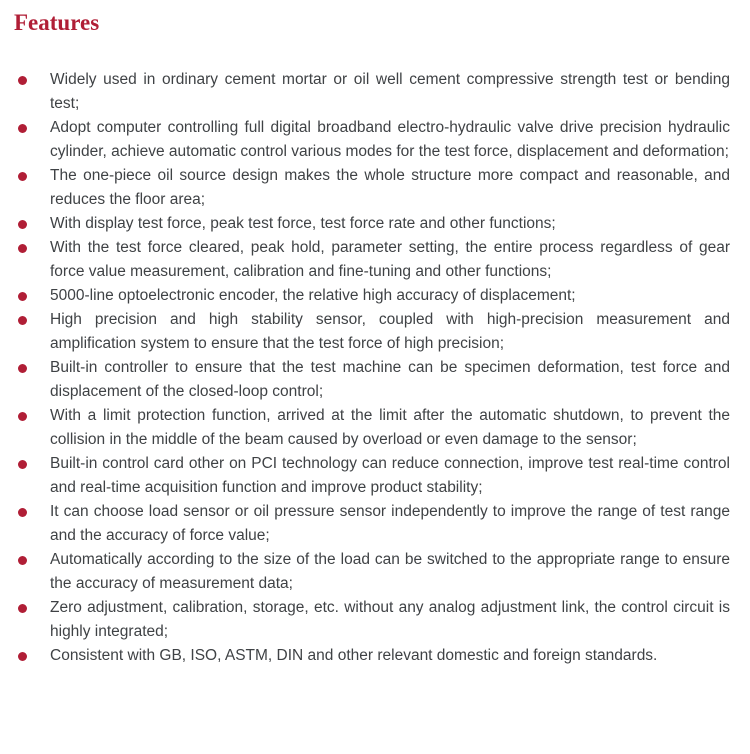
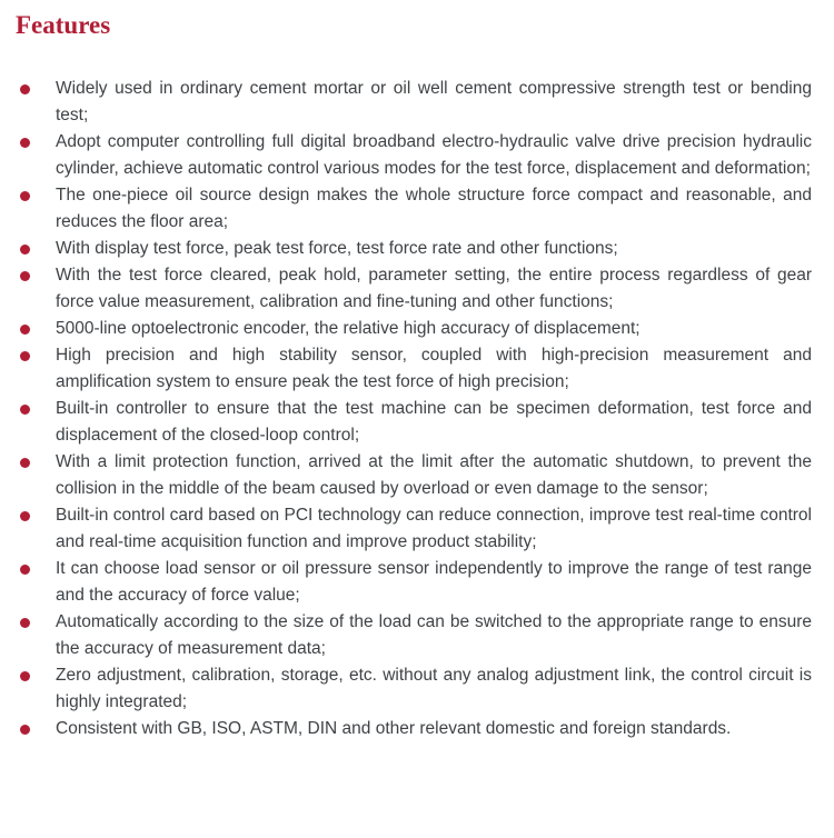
  Features
  Widely used in ordinary cement mortar or oil well cement compressive strength test or bending test;
  Adopt computer controlling full digital broadband electro-hydraulic valve drive precision hydraulic cylinder, achieve automatic control various modes for the test force, displacement and deformation;
- The one-piece oil source design makes the whole structure more compact and reasonable, and reduces the floor area;
+ The one-piece oil source design makes the whole structure force compact and reasonable, and reduces the floor area;
  With display test force, peak test force, test force rate and other functions;
  With the test force cleared, peak hold, parameter setting, the entire process regardless of gear force value measurement, calibration and fine-tuning and other functions;
  5000-line optoelectronic encoder, the relative high accuracy of displacement;
- High precision and high stability sensor, coupled with high-precision measurement and amplification system to ensure that the test force of high precision;
+ High precision and high stability sensor, coupled with high-precision measurement and amplification system to ensure peak the test force of high precision;
  Built-in controller to ensure that the test machine can be specimen deformation, test force and displacement of the closed-loop control;
  With a limit protection function, arrived at the limit after the automatic shutdown, to prevent the collision in the middle of the beam caused by overload or even damage to the sensor;
- Built-in control card other on PCI technology can reduce connection, improve test real-time control and real-time acquisition function and improve product stability;
+ Built-in control card based on PCI technology can reduce connection, improve test real-time control and real-time acquisition function and improve product stability;
  It can choose load sensor or oil pressure sensor independently to improve the range of test range and the accuracy of force value;
  Automatically according to the size of the load can be switched to the appropriate range to ensure the accuracy of measurement data;
  Zero adjustment, calibration, storage, etc. without any analog adjustment link, the control circuit is highly integrated;
  Consistent with GB, ISO, ASTM, DIN and other relevant domestic and foreign standards.
